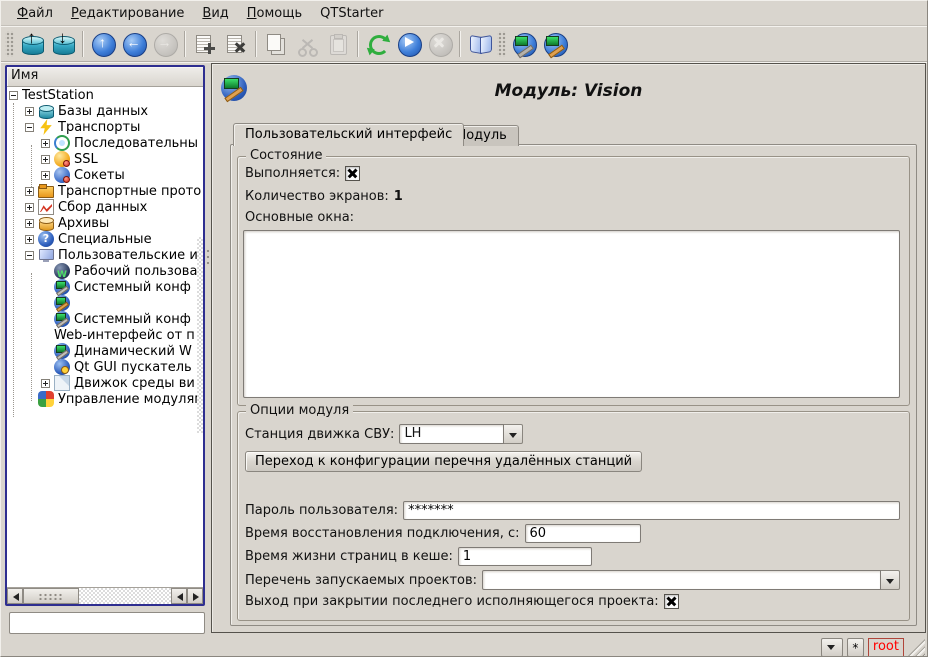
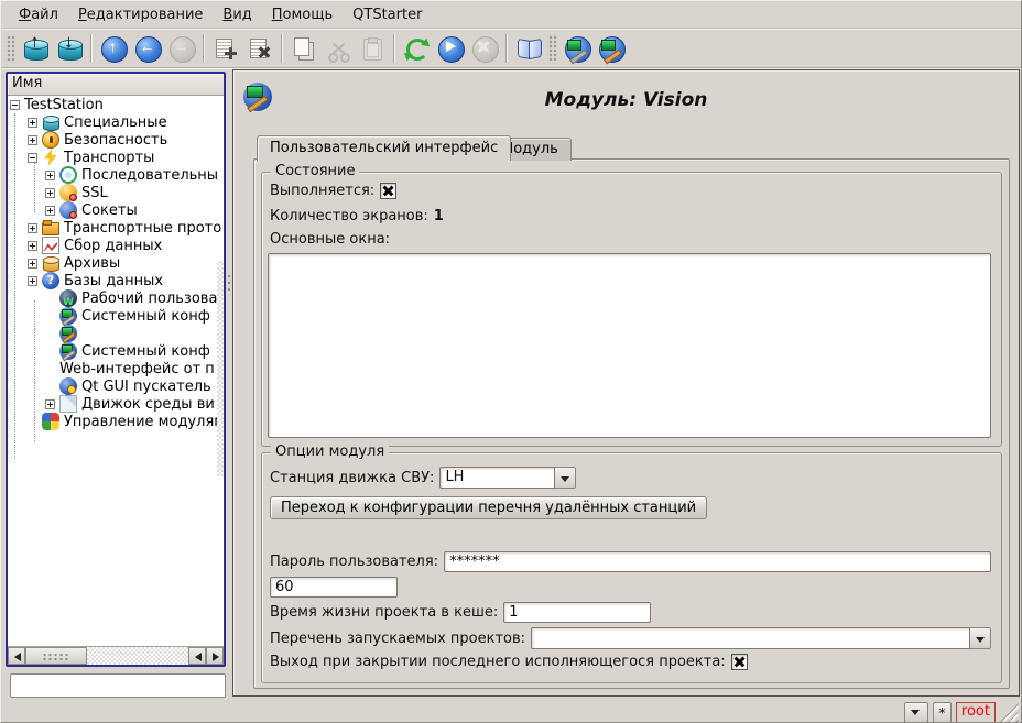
  Файл
  Редактирование
  Вид
  Помощь
  QTStarter
  ↑
  ↓
  ↑
  ←
  →
  Имя
  TestStation
- Базы данных
+ Специальные
+ Безопасность
  Транспорты
  Последовательны
  SSL
  Сокеты
  Транспортные прото
  Сбор данных
  Архивы
- Специальные
+ Базы данных
- Пользовательские и
  Рабочий пользова
  Системный конф
  Рабочий пользова
  Системный конф
  Web-интерфейс от п
- Динамический W
  Qt GUI пускатель
  Движок среды ви
  Управление модуля
  Модуль: Vision
  Пользовательский интерфейс
  одуль
  Состояние
  Выполняется:
  Количество экранов:
  1
  Основные окна:
  Опции модуля
  Станция движка СВУ:
  LH
  Переход к конфигурации перечня удалённых станций
  Пароль пользователя:
  *******
- Время восстановления подключения, с:
  60
- Время жизни страниц в кеше:
+ Время жизни проекта в кеше:
  1
  Перечень запускаемых проектов:
  Выход при закрытии последнего исполняющегося проекта:
  *
  root
